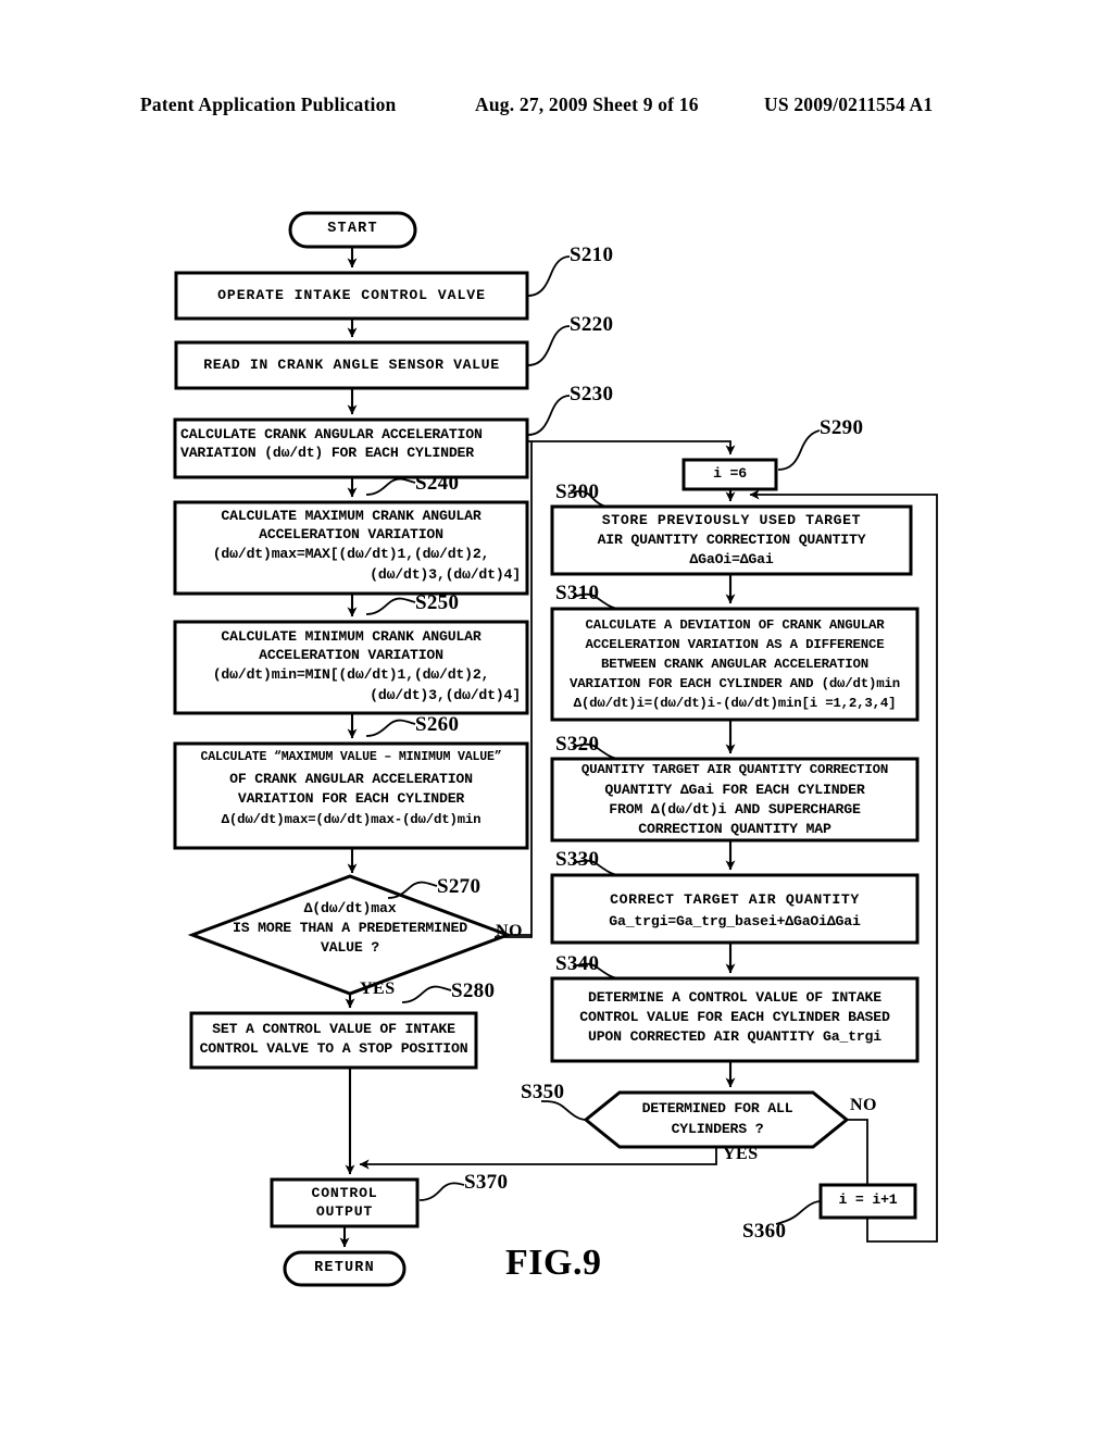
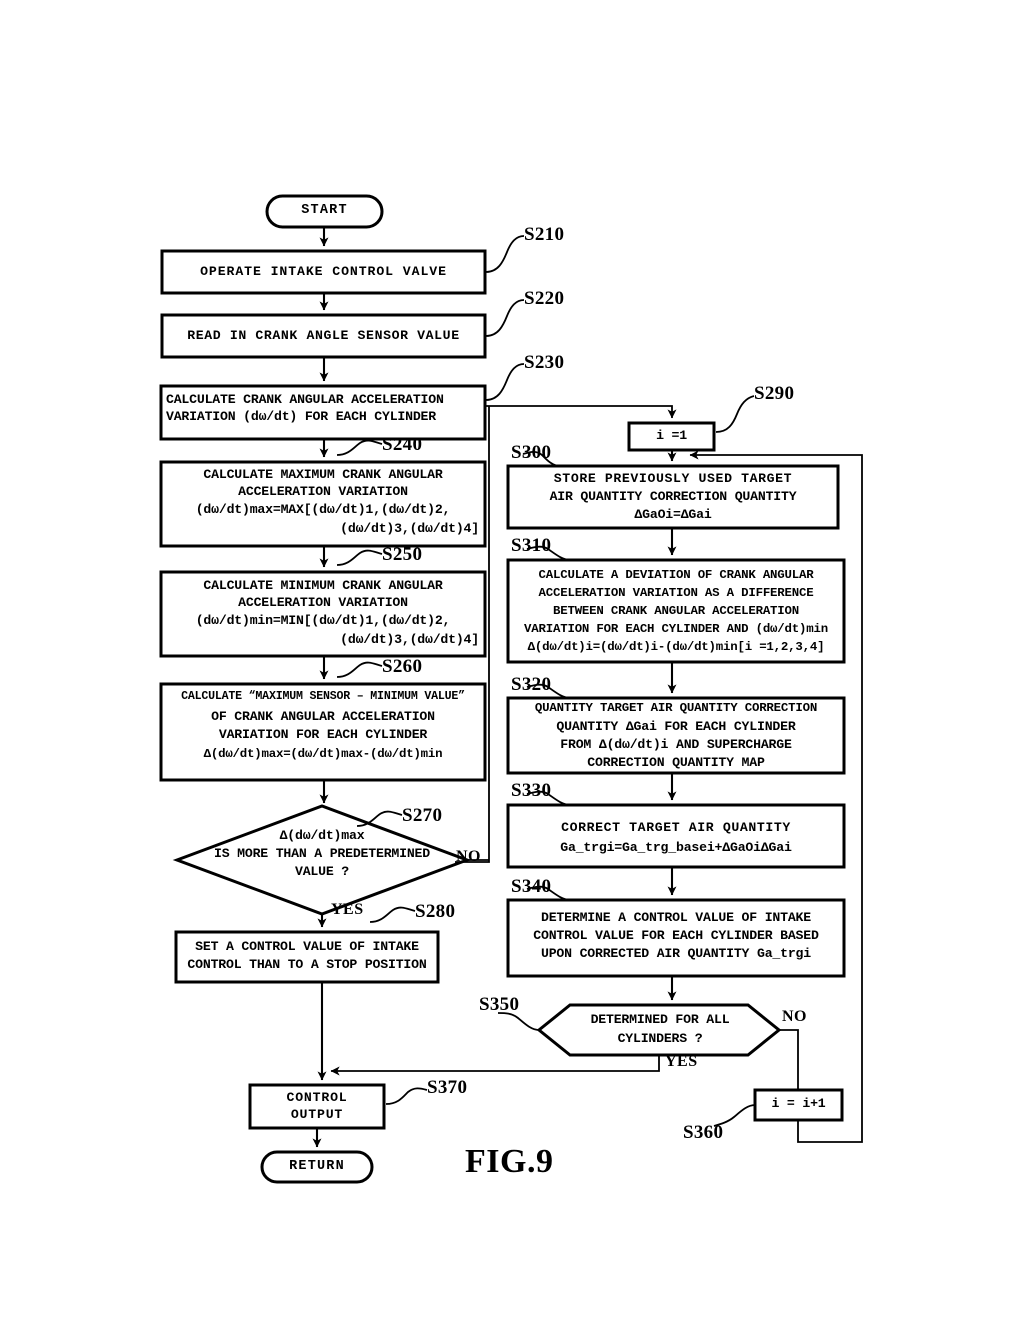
- Patent Application Publication
- Aug. 27, 2009 Sheet 9 of 16
- US 2009/0211554 A1
  START
  OPERATE INTAKE CONTROL VALVE
  READ IN CRANK ANGLE SENSOR VALUE
  CALCULATE CRANK ANGULAR ACCELERATION
  VARIATION (dω/dt) FOR EACH CYLINDER
  CALCULATE MAXIMUM CRANK ANGULAR
  ACCELERATION VARIATION
  (dω/dt)max=MAX[(dω/dt)1,(dω/dt)2,
  (dω/dt)3,(dω/dt)4]
  CALCULATE MINIMUM CRANK ANGULAR
  ACCELERATION VARIATION
  (dω/dt)min=MIN[(dω/dt)1,(dω/dt)2,
  (dω/dt)3,(dω/dt)4]
- CALCULATE “MAXIMUM VALUE – MINIMUM VALUE”
+ CALCULATE “MAXIMUM SENSOR – MINIMUM VALUE”
  OF CRANK ANGULAR ACCELERATION
  VARIATION FOR EACH CYLINDER
  Δ(dω/dt)max=(dω/dt)max-(dω/dt)min
  Δ(dω/dt)max
  IS MORE THAN A PREDETERMINED
  VALUE ?
  NO
  YES
  SET A CONTROL VALUE OF INTAKE
- CONTROL VALVE TO A STOP POSITION
+ CONTROL THAN TO A STOP POSITION
  CONTROL
  OUTPUT
  RETURN
- i =6
+ i =1
  STORE PREVIOUSLY USED TARGET
  AIR QUANTITY CORRECTION QUANTITY
  ΔGaOi=ΔGai
  CALCULATE A DEVIATION OF CRANK ANGULAR
  ACCELERATION VARIATION AS A DIFFERENCE
  BETWEEN CRANK ANGULAR ACCELERATION
  VARIATION FOR EACH CYLINDER AND (dω/dt)min
  Δ(dω/dt)i=(dω/dt)i-(dω/dt)min[i =1,2,3,4]
  QUANTITY TARGET AIR QUANTITY CORRECTION
  QUANTITY ΔGai FOR EACH CYLINDER
  FROM Δ(dω/dt)i AND SUPERCHARGE
  CORRECTION QUANTITY MAP
  CORRECT TARGET AIR QUANTITY
  Ga_trgi=Ga_trg_basei+ΔGaOiΔGai
  DETERMINE A CONTROL VALUE OF INTAKE
  CONTROL VALUE FOR EACH CYLINDER BASED
  UPON CORRECTED AIR QUANTITY Ga_trgi
  DETERMINED FOR ALL
  CYLINDERS ?
  NO
  YES
  i = i+1
  S210
  S220
  S230
  S240
  S250
  S260
  S270
  S280
  S290
  S300
  S310
  S320
  S330
  S340
  S350
  S360
  S370
  FIG.9
